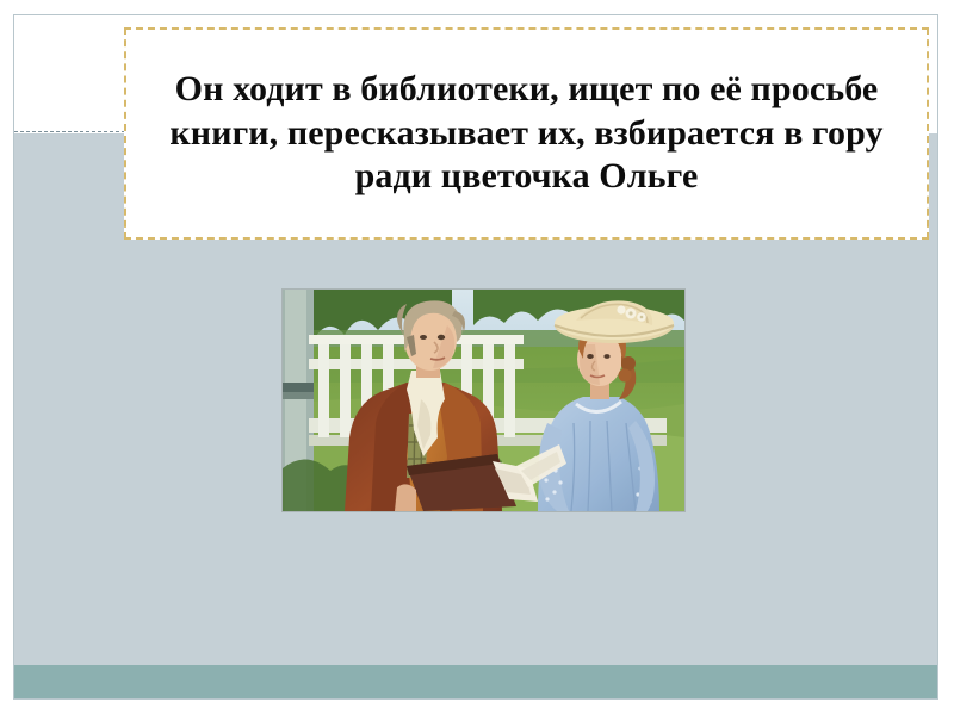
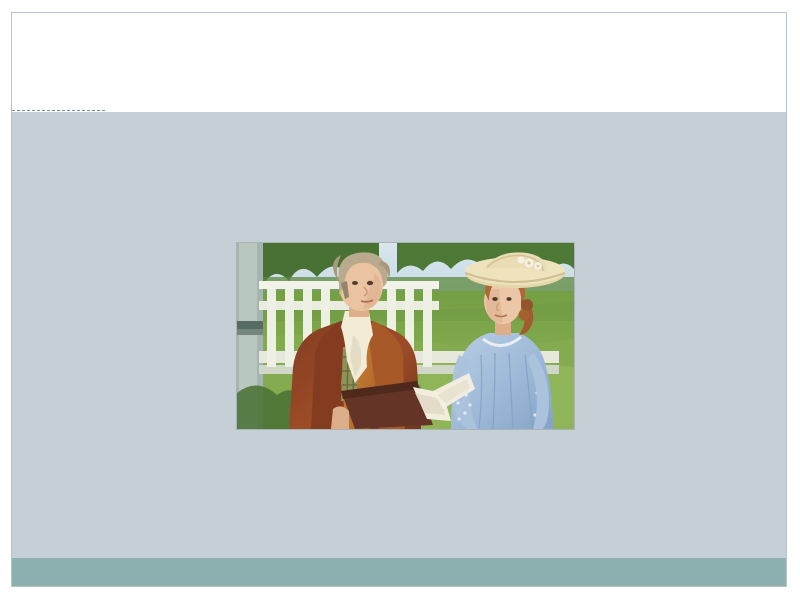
- Он ходит в библиотеки, ищет по её просьбе книги, пересказывает их, взбирается в гору ради цветочка Ольге
